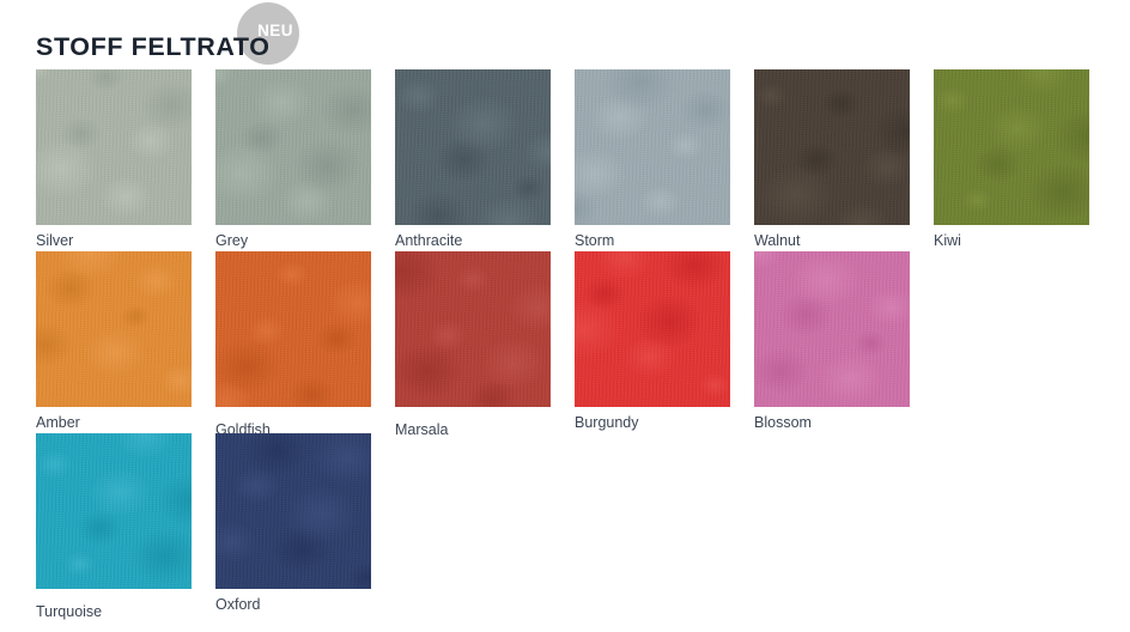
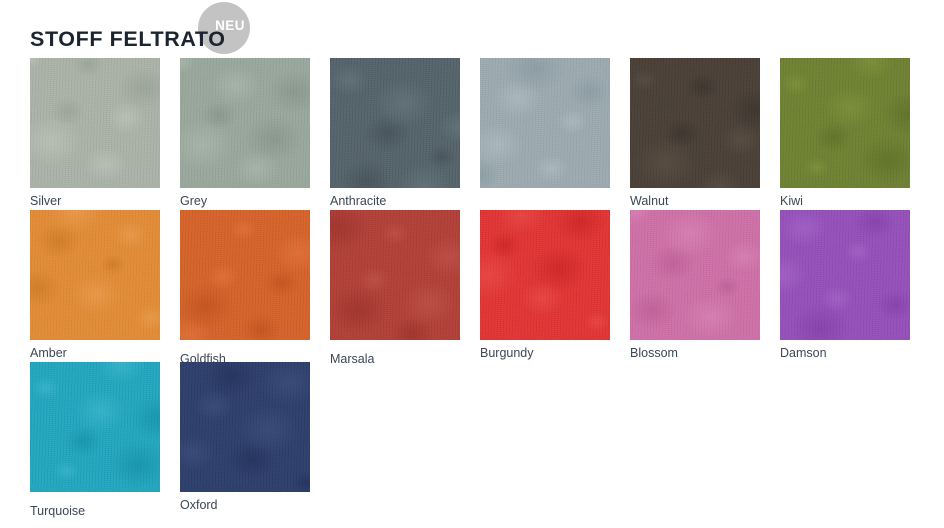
  NEU
  STOFF FELTRATO
  Silver
  Grey
  Anthracite
- Storm
  Walnut
  Kiwi
  Amber
  Goldfish
  Marsala
  Burgundy
  Blossom
+ Damson
  Turquoise
  Oxford
